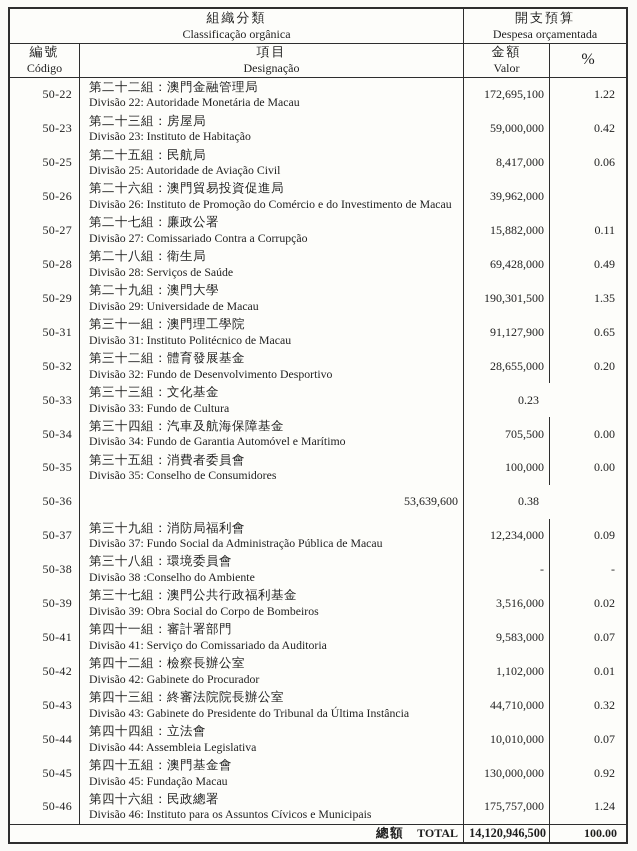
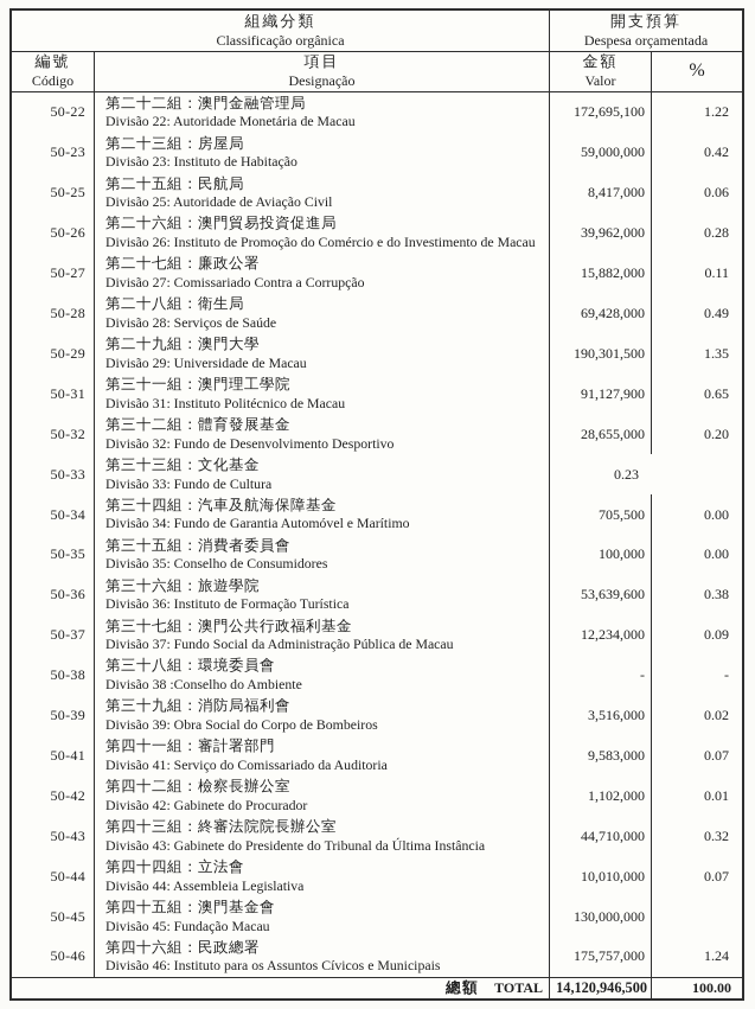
  組織分類
  Classificação orgânica
  開支預算
  Despesa orçamentada
  編號
  Código
  項目
  Designação
  金額
  Valor
  %
  50-22
  第二十二組：澳門金融管理局
  Divisão 22: Autoridade Monetária de Macau
  172,695,100
  1.22
  50-23
  第二十三組：房屋局
  Divisão 23: Instituto de Habitação
  59,000,000
  0.42
  50-25
  第二十五組：民航局
  Divisão 25: Autoridade de Aviação Civil
  8,417,000
  0.06
  50-26
  第二十六組：澳門貿易投資促進局
  Divisão 26: Instituto de Promoção do Comércio e do Investimento de Macau
  39,962,000
+ 0.28
  50-27
  第二十七組：廉政公署
  Divisão 27: Comissariado Contra a Corrupção
  15,882,000
  0.11
  50-28
  第二十八組：衛生局
  Divisão 28: Serviços de Saúde
  69,428,000
  0.49
  50-29
  第二十九組：澳門大學
  Divisão 29: Universidade de Macau
  190,301,500
  1.35
  50-31
  第三十一組：澳門理工學院
  Divisão 31: Instituto Politécnico de Macau
  91,127,900
  0.65
  50-32
  第三十二組：體育發展基金
  Divisão 32: Fundo de Desenvolvimento Desportivo
  28,655,000
  0.20
  50-33
  第三十三組：文化基金
  Divisão 33: Fundo de Cultura
  0.23
  50-34
  第三十四組：汽車及航海保障基金
  Divisão 34: Fundo de Garantia Automóvel e Marítimo
  705,500
  0.00
  50-35
  第三十五組：消費者委員會
  Divisão 35: Conselho de Consumidores
  100,000
  0.00
  50-36
+ 第三十六組：旅遊學院
+ Divisão 36: Instituto de Formação Turística
  53,639,600
  0.38
  50-37
- 第三十九組：消防局福利會
+ 第三十七組：澳門公共行政福利基金
  Divisão 37: Fundo Social da Administração Pública de Macau
  12,234,000
  0.09
  50-38
  第三十八組：環境委員會
  Divisão 38 :Conselho do Ambiente
  -
  -
  50-39
- 第三十七組：澳門公共行政福利基金
+ 第三十九組：消防局福利會
  Divisão 39: Obra Social do Corpo de Bombeiros
  3,516,000
  0.02
  50-41
  第四十一組：審計署部門
  Divisão 41: Serviço do Comissariado da Auditoria
  9,583,000
  0.07
  50-42
  第四十二組：檢察長辦公室
  Divisão 42: Gabinete do Procurador
  1,102,000
  0.01
  50-43
  第四十三組：終審法院院長辦公室
  Divisão 43: Gabinete do Presidente do Tribunal da Última Instância
  44,710,000
  0.32
  50-44
  第四十四組：立法會
  Divisão 44: Assembleia Legislativa
  10,010,000
  0.07
  50-45
  第四十五組：澳門基金會
  Divisão 45: Fundação Macau
  130,000,000
- 0.92
  50-46
  第四十六組：民政總署
  Divisão 46: Instituto para os Assuntos Cívicos e Municipais
  175,757,000
  1.24
  總額
  TOTAL
  14,120,946,500
  100.00
